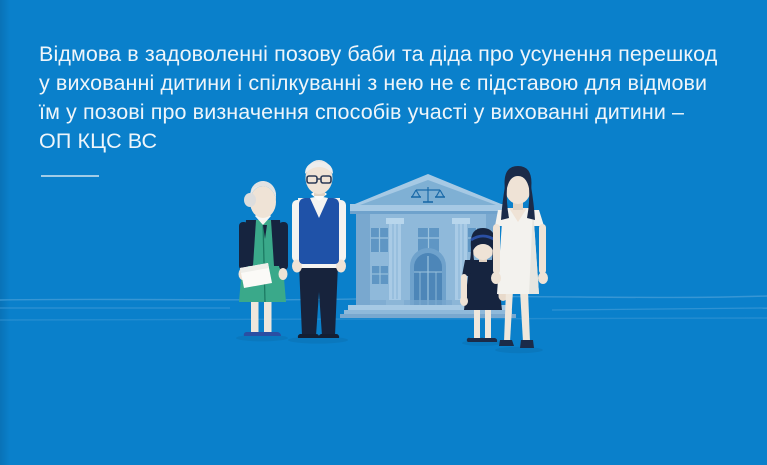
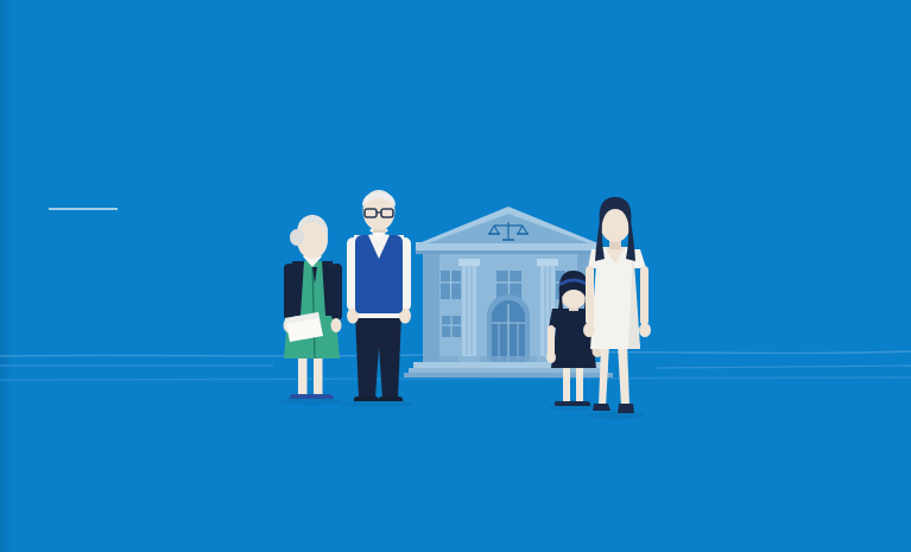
- Відмова в задоволенні позову баби та діда про усунення перешкод у вихованні дитини і спілкуванні з нею не є підставою для відмови їм у позові про визначення способів участі у вихованні дитини – ОП КЦС ВС
